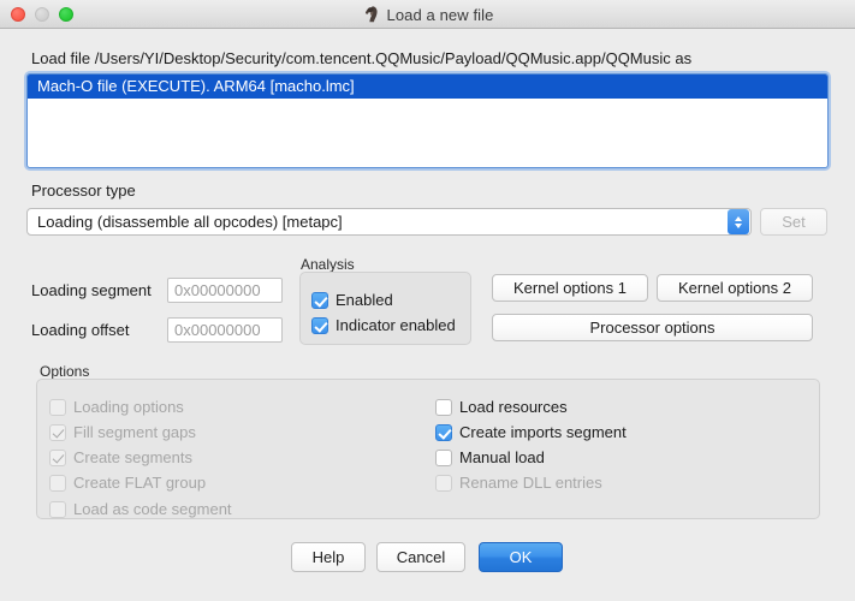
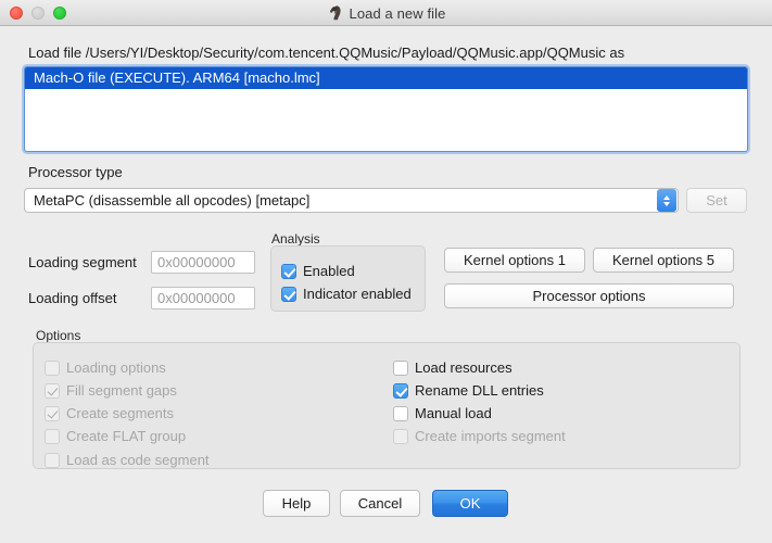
  Load a new file
  Load file /Users/YI/Desktop/Security/com.tencent.QQMusic/Payload/QQMusic.app/QQMusic as
  Mach-O file (EXECUTE). ARM64 [macho.lmc]
  Processor type
- Loading (disassemble all opcodes) [metapc]
+ MetaPC (disassemble all opcodes) [metapc]
  Set
  Analysis
  Enabled
  Indicator enabled
  Loading segment
  0x00000000
  Loading offset
  0x00000000
  Kernel options 1
- Kernel options 2
+ Kernel options 5
  Processor options
  Options
  Loading options
  Fill segment gaps
  Create segments
  Create FLAT group
  Load as code segment
  Load resources
- Create imports segment
+ Rename DLL entries
  Manual load
- Rename DLL entries
+ Create imports segment
  Help
  Cancel
  OK
